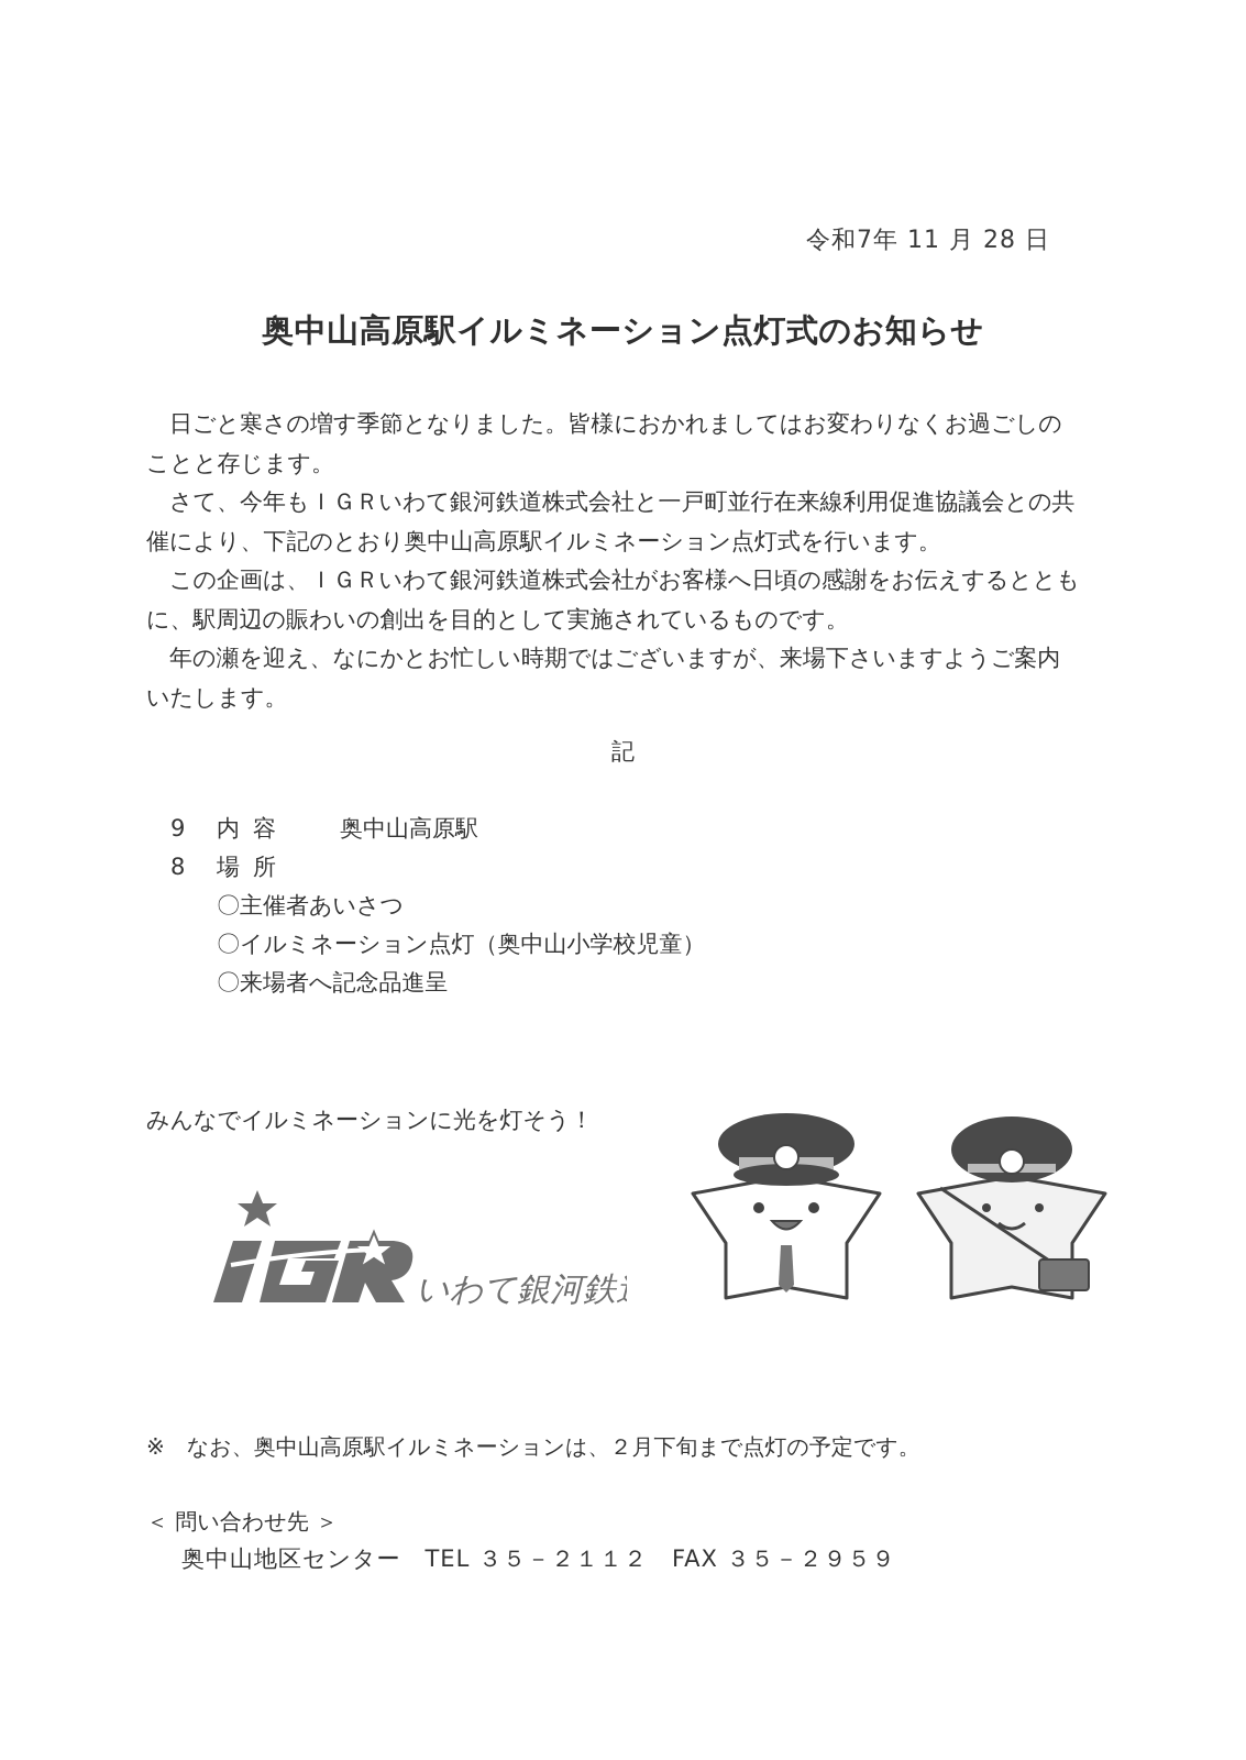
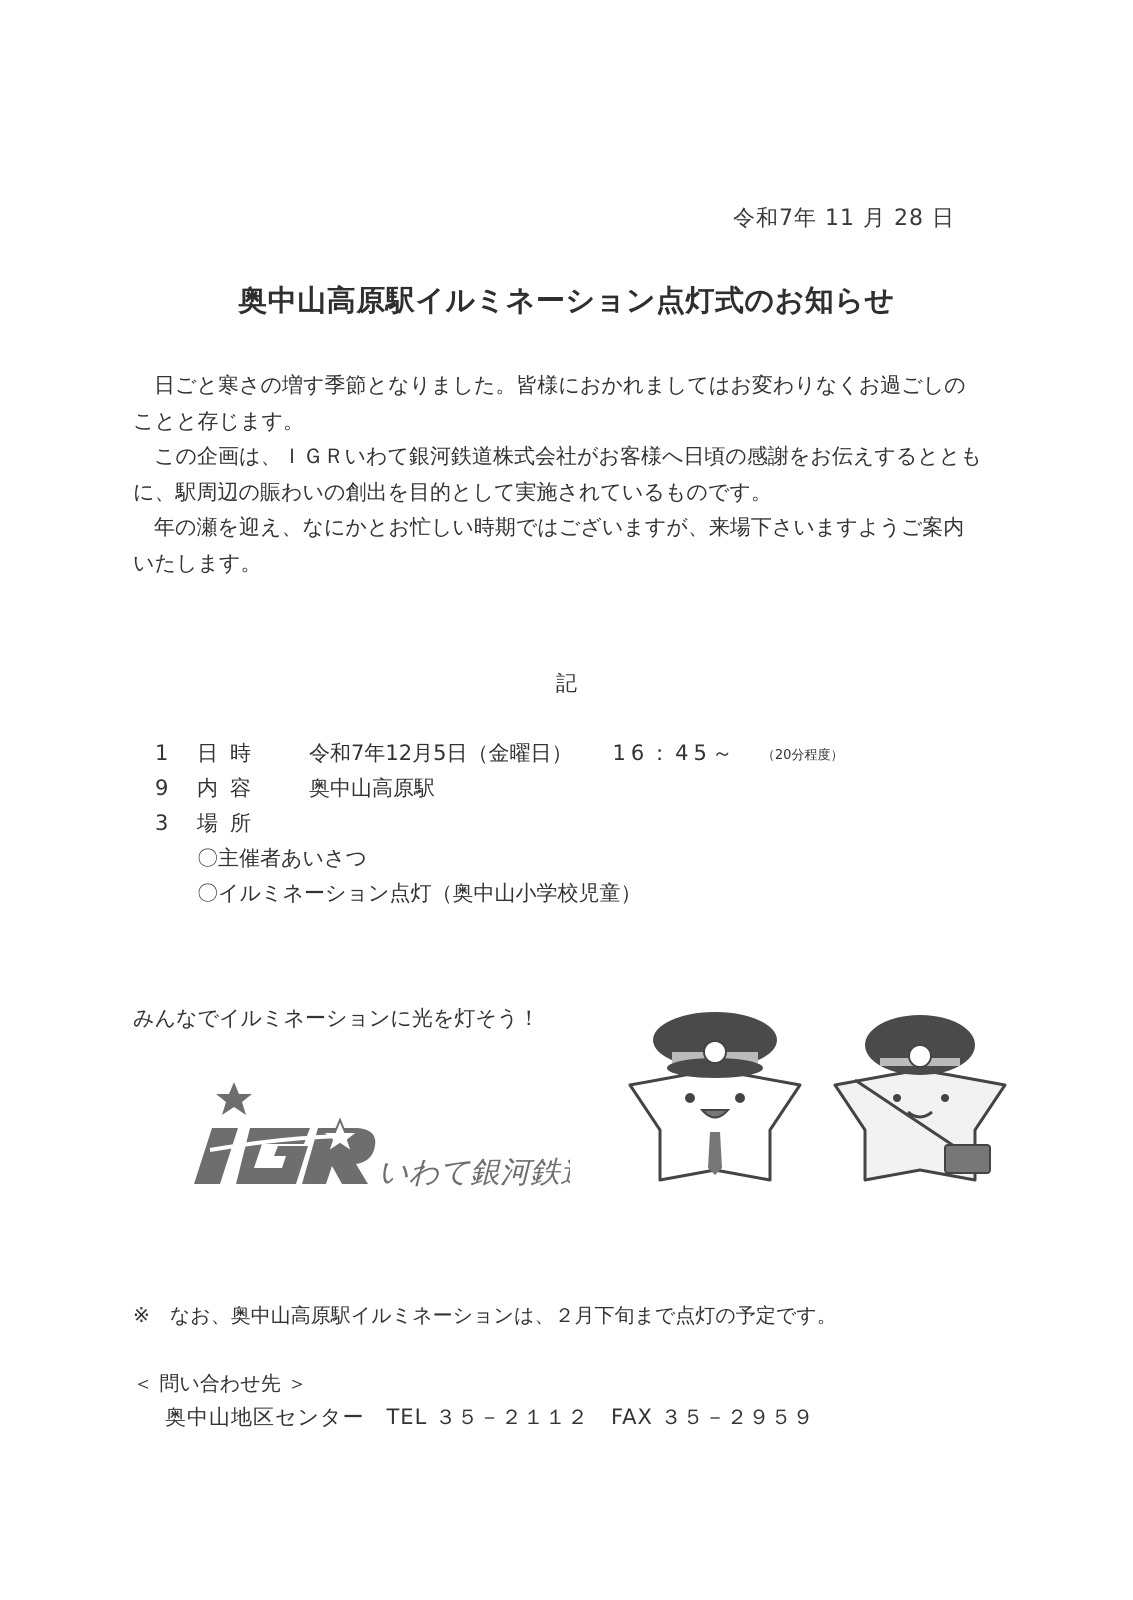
  令和7年 11 月 28 日
  奥中山高原駅イルミネーション点灯式のお知らせ
  日ごと寒さの増す季節となりました。皆様におかれましてはお変わりなくお過ごしのことと存じます。
- さて、今年もＩＧＲいわて銀河鉄道株式会社と一戸町並行在来線利用促進協議会との共催により、下記のとおり奥中山高原駅イルミネーション点灯式を行います。
  この企画は、ＩＧＲいわて銀河鉄道株式会社がお客様へ日頃の感謝をお伝えするとともに、駅周辺の賑わいの創出を目的として実施されているものです。
  年の瀬を迎え、なにかとお忙しい時期ではございますが、来場下さいますようご案内いたします。
  記
+ 1
+ 日時
+ 令和7年12月5日（金曜日）
+ 16：45～
+ （20分程度）
  9
  内容
  奥中山高原駅
- 8
+ 3
  場所
  〇主催者あいさつ
  〇イルミネーション点灯（奥中山小学校児童）
- 〇来場者へ記念品進呈
  みんなでイルミネーションに光を灯そう！
  いわて銀河鉄
  ※ なお、奥中山高原駅イルミネーションは、２月下旬まで点灯の予定です。
  ＜ 問い合わせ先 ＞
  奥中山地区センター TEL ３５－２１１２ FAX ３５－２９５９
